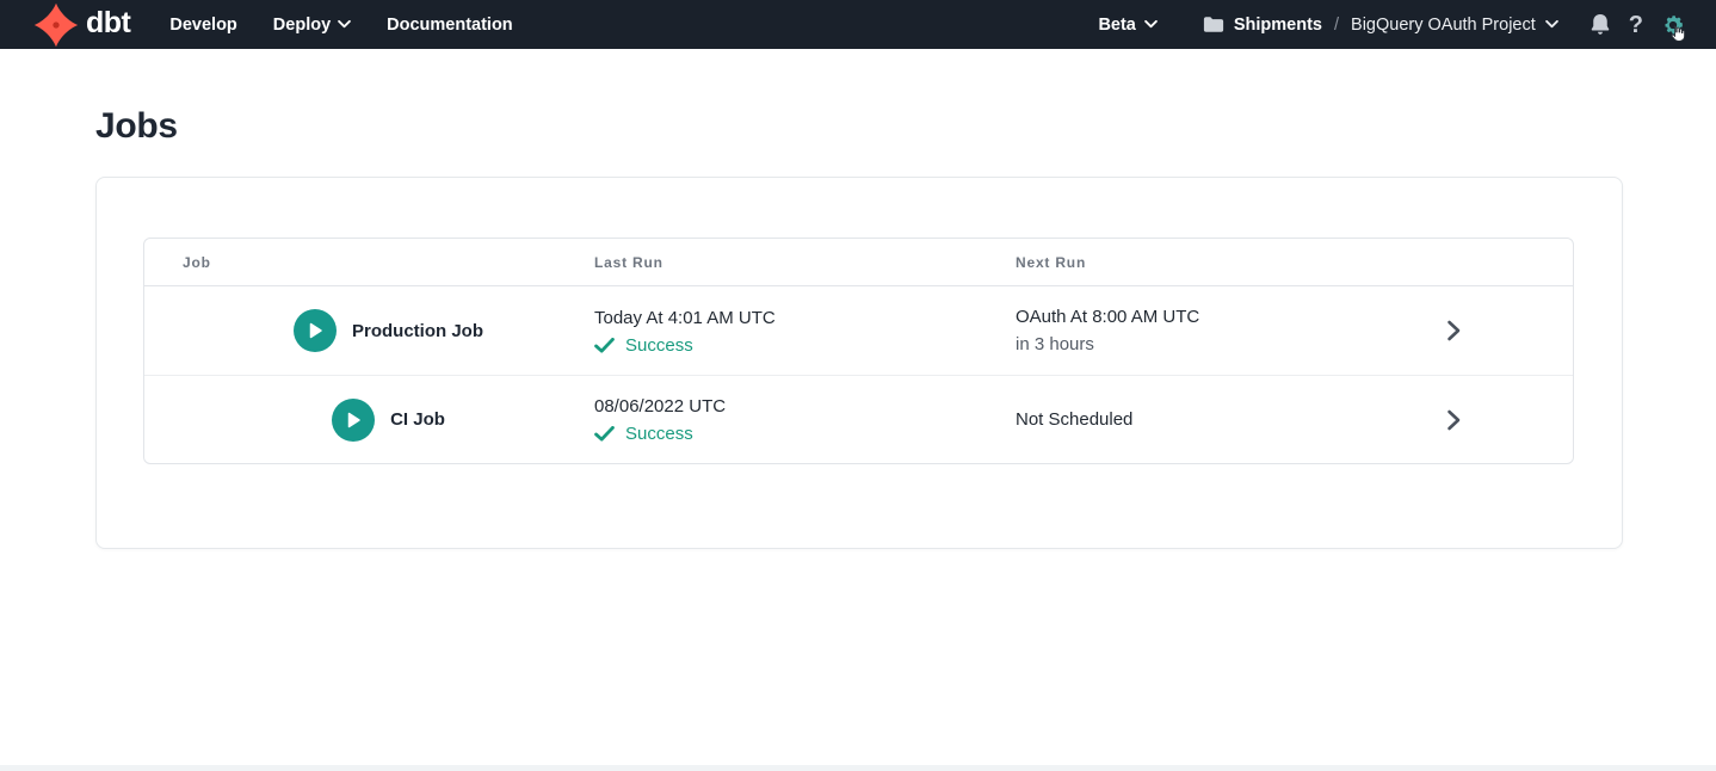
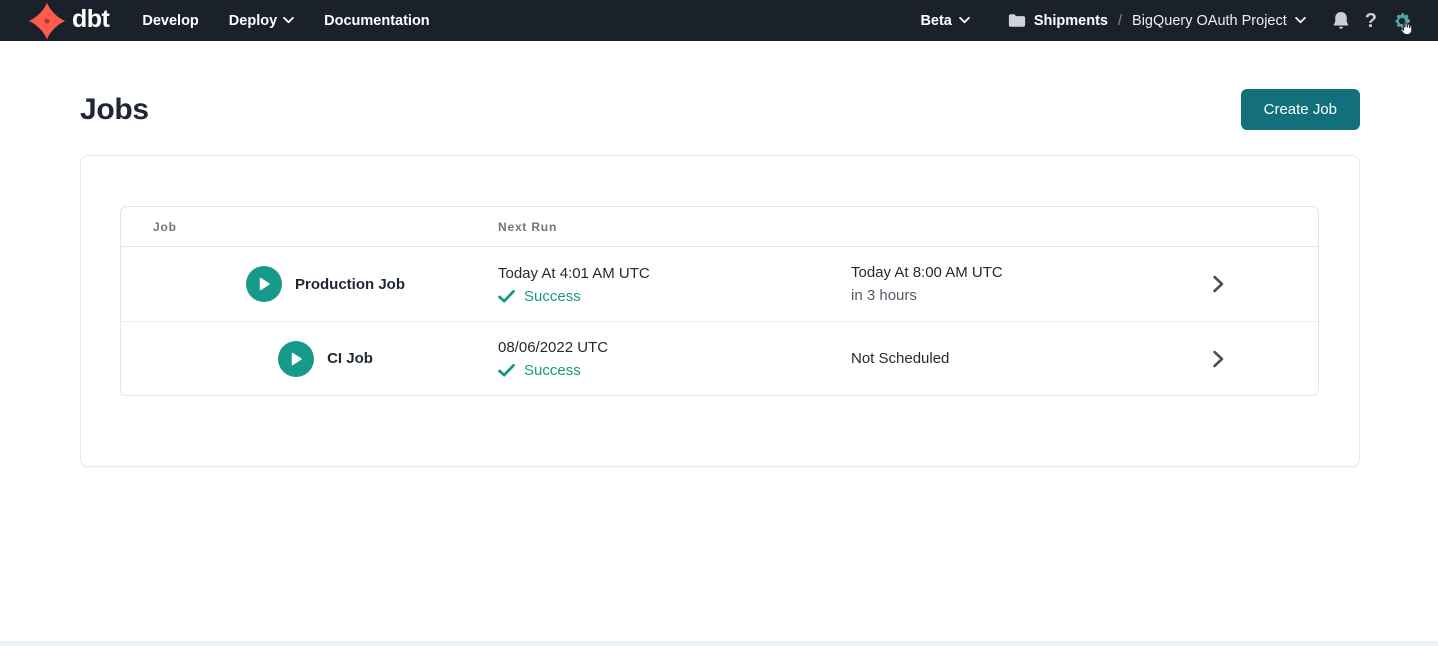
  dbt
  Develop
  Deploy
  Documentation
  Beta
  Shipments
  /
  BigQuery OAuth Project
  ?
  Jobs
+ Create Job
  Job
- Last Run
  Next Run
  Production Job
  Today At 4:01 AM UTC
  Success
- OAuth At 8:00 AM UTC
+ Today At 8:00 AM UTC
  in 3 hours
  CI Job
  08/06/2022 UTC
  Success
  Not Scheduled
